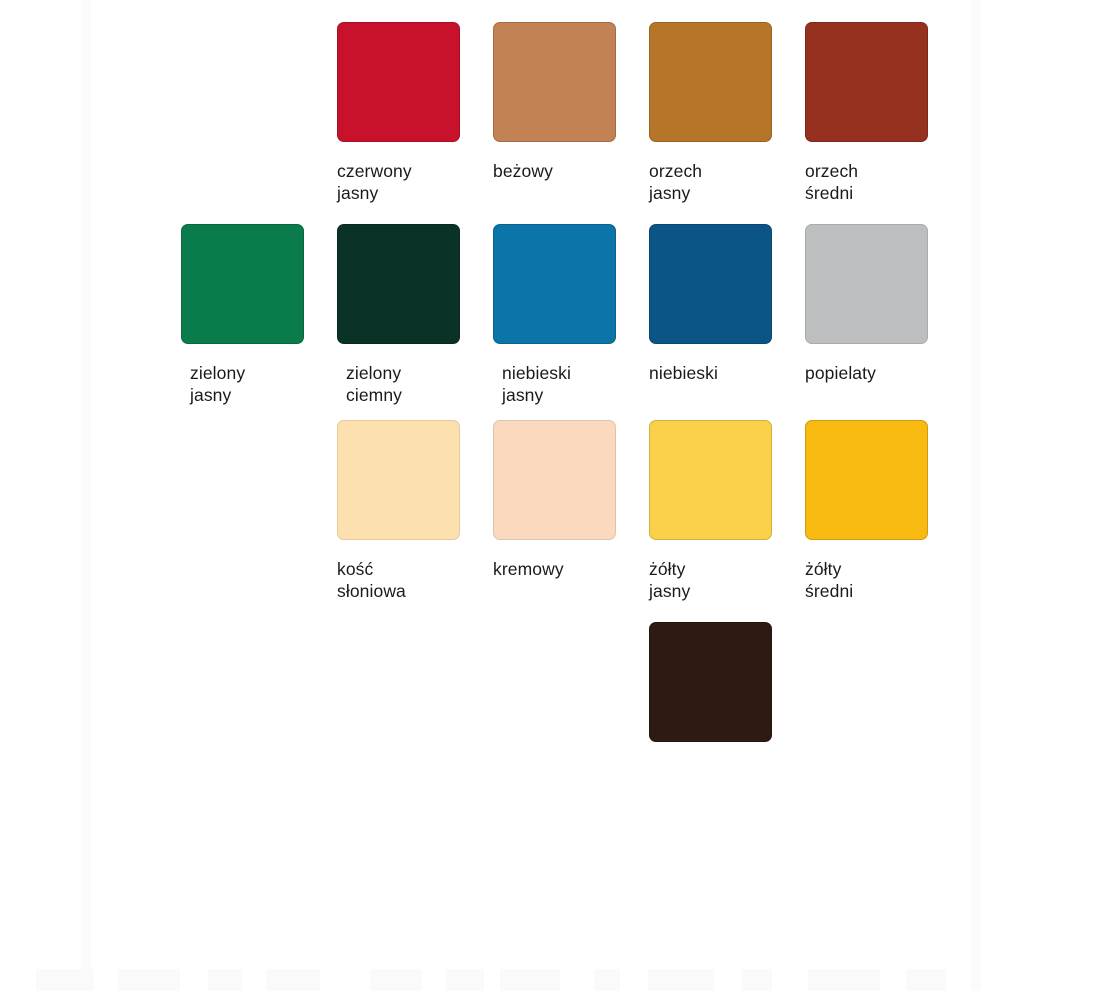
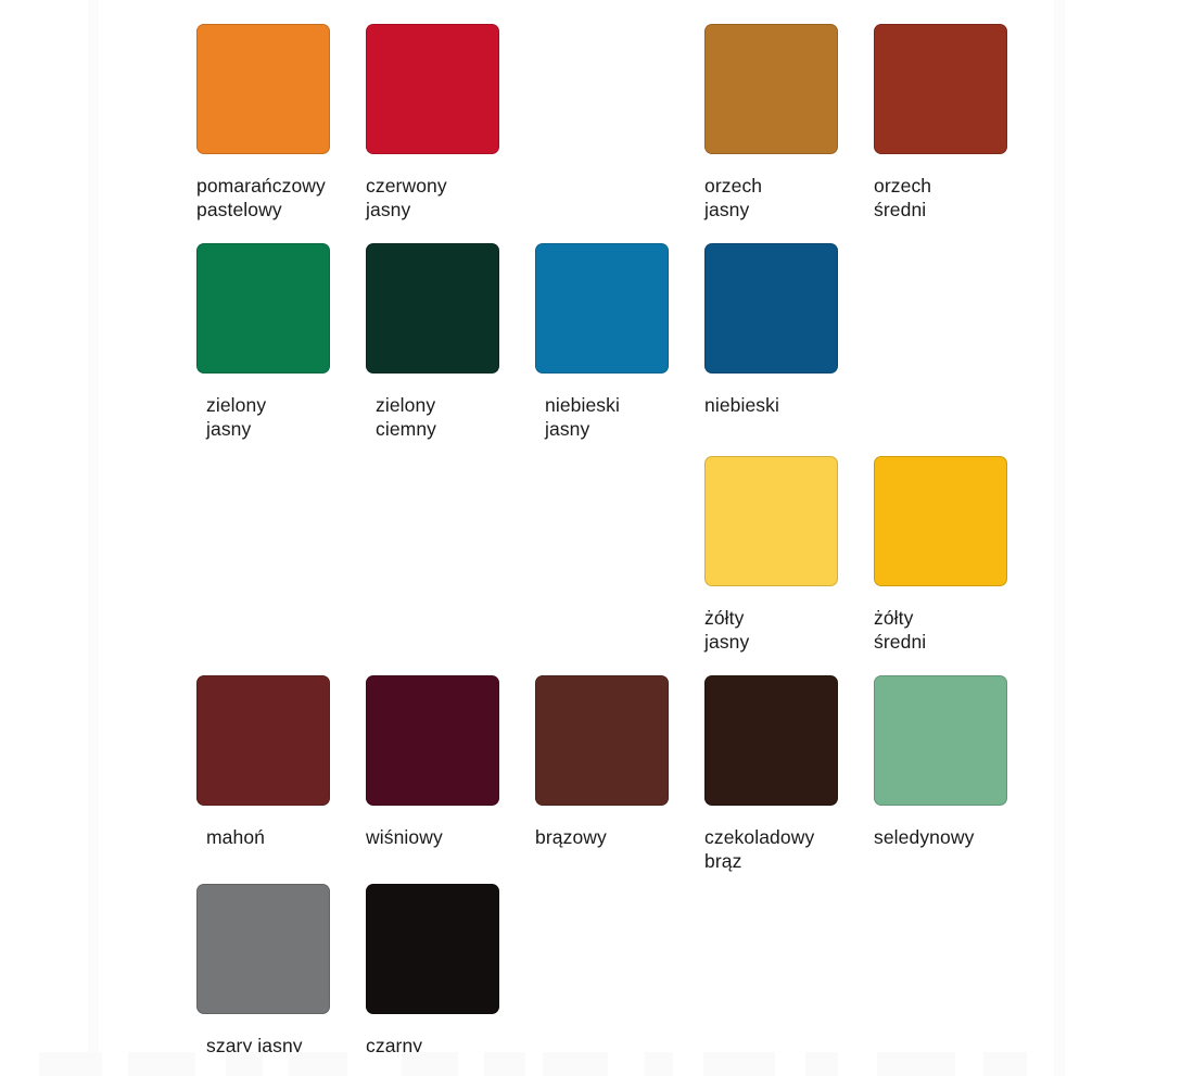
+ pomarańczowy
+ pastelowy
  czerwony
  jasny
- beżowy
  orzech
  jasny
  orzech
  średni
  zielony
  jasny
  zielony
  ciemny
  niebieski
  jasny
  niebieski
- popielaty
- kość
- słoniowa
- kremowy
  żółty
  jasny
  żółty
  średni
+ mahoń
+ wiśniowy
+ brązowy
+ czekoladowy
+ brąz
+ seledynowy
+ szary jasny
+ czarny
